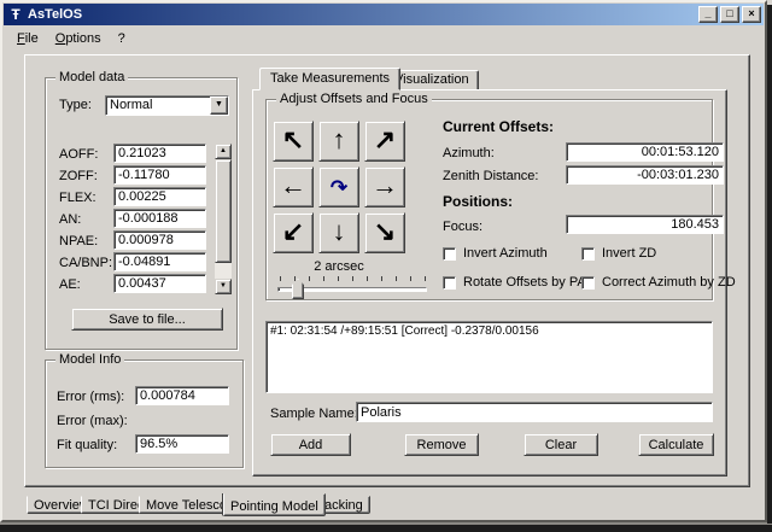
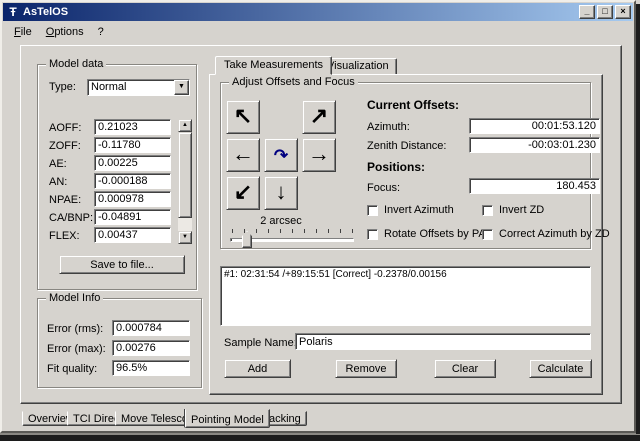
  Ŧ
  AsTelOS
  _
  □
  ×
  File
  Options
  ?
  Model data
  Type:
  Normal
  AOFF:
  0.21023
  ZOFF:
  -0.11780
- FLEX:
+ AE:
  0.00225
  AN:
  -0.000188
  NPAE:
  0.000978
  CA/BNP:
  -0.04891
- AE:
+ FLEX:
  0.00437
  Save to file...
  Model Info
  Error (rms):
  0.000784
  Error (max):
+ 0.00276
  Fit quality:
  96.5%
  Take Measurements
  isualization
  Adjust Offsets and Focus
  ↖
- ↑
  ↗
  ←
  ↷
  →
  ↙
  ↓
- ↘
  2 arcsec
  Current Offsets:
  Azimuth:
  00:01:53.120
  Zenith Distance:
  -00:03:01.230
  Positions:
  Focus:
  180.453
  Invert Azimuth
  Invert ZD
  Rotate Offsets by P
  Correct Azimuth by ZD
  #1: 02:31:54 /+89:15:51 [Correct] -0.2378/0.00156
  Sample Name
  Polaris
  Add
  Remove
  Clear
  Calculate
  Overvie
  TCI Dire
  Move Telesc
  Pointing Model
  acking
